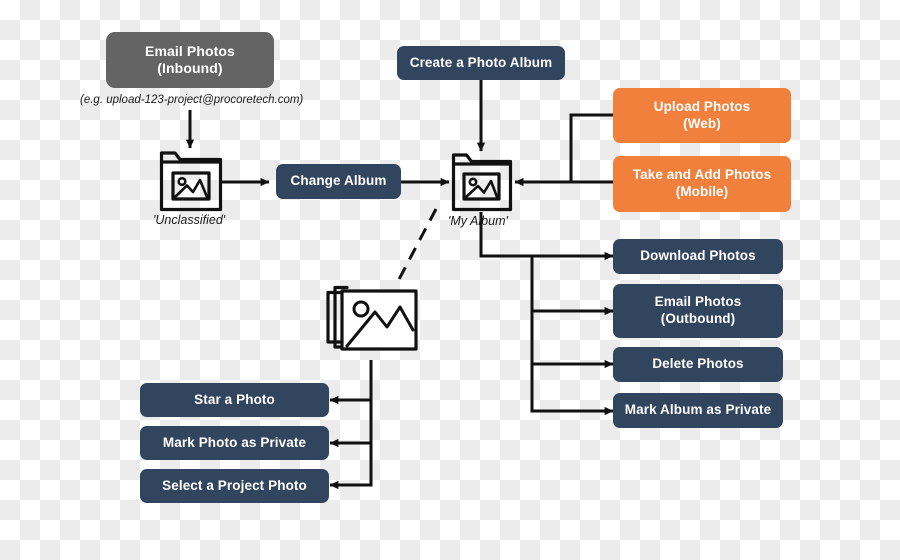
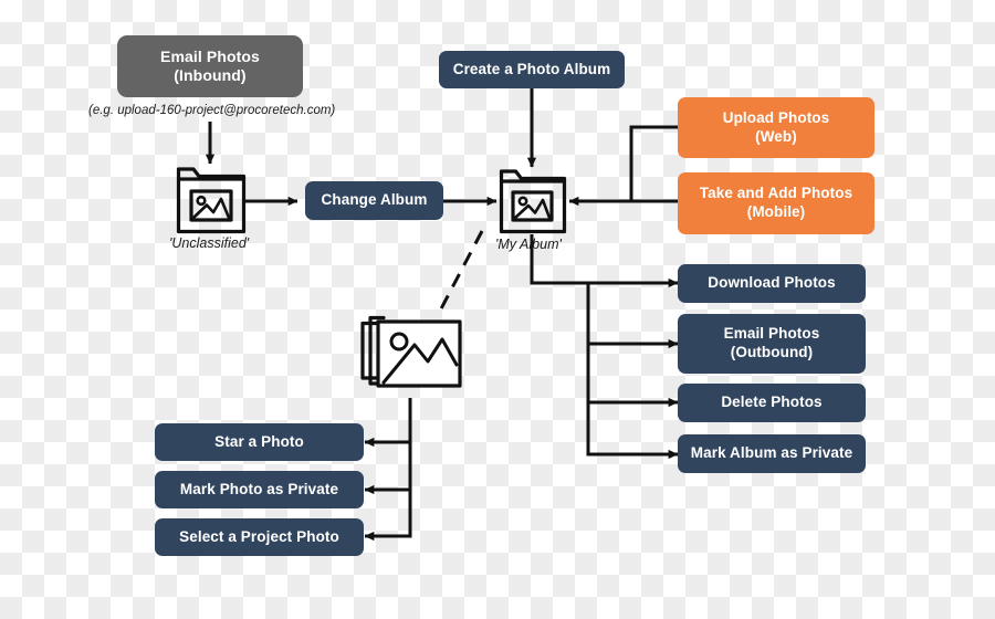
  Email Photos
  (Inbound)
- (e.g. upload-123-project@procoretech.com)
+ (e.g. upload-160-project@procoretech.com)
  Create a Photo Album
  Change Album
  Upload Photos
  (Web)
  Take and Add Photos
  (Mobile)
  Download Photos
  Email Photos
  (Outbound)
  Delete Photos
  Mark Album as Private
  Star a Photo
  Mark Photo as Private
  Select a Project Photo
  'Unclassified'
  'My Album'
